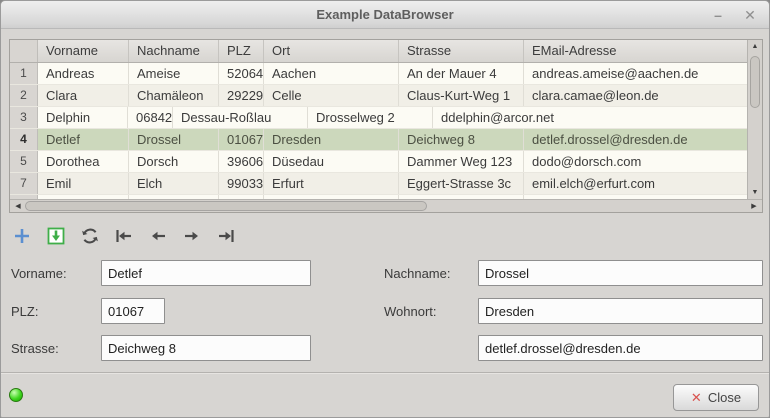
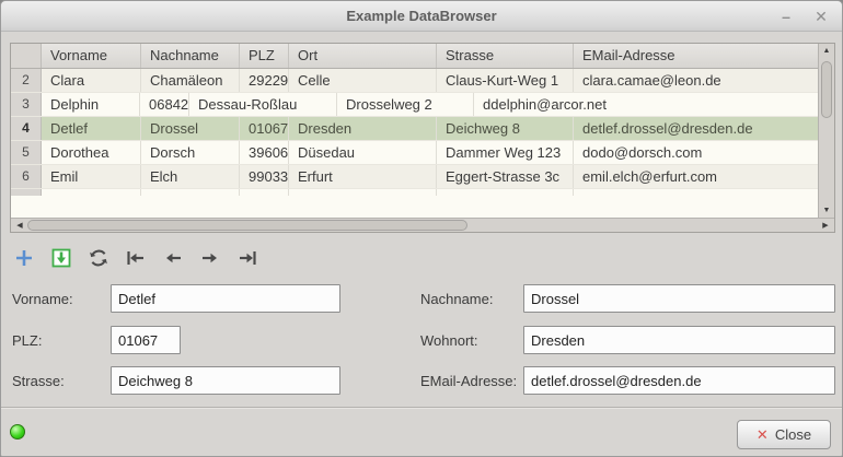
  Example DataBrowser
  –
  ✕
  Vorname
  Nachname
  PLZ
  Ort
  Strasse
  EMail-Adresse
- 1
- Andreas
- Ameise
- 52064
- Aachen
- An der Mauer 4
- andreas.ameise@aachen.de
  2
  Clara
  Chamäleon
  29229
  Celle
  Claus-Kurt-Weg 1
  clara.camae@leon.de
  3
  Delphin
  06842
  Dessau-Roßlau
  Drosselweg 2
  ddelphin@arcor.net
  4
  Detlef
  Drossel
  01067
  Dresden
  Deichweg 8
  detlef.drossel@dresden.de
  5
  Dorothea
  Dorsch
  39606
  Düsedau
  Dammer Weg 123
  dodo@dorsch.com
- 7
+ 6
  Emil
  Elch
  99033
  Erfurt
  Eggert-Strasse 3c
  emil.elch@erfurt.com
  Vorname:
  Detlef
  PLZ:
  01067
  Strasse:
  Deichweg 8
  Nachname:
  Drossel
  Wohnort:
  Dresden
+ EMail-Adresse:
  detlef.drossel@dresden.de
  ✕
  Close
